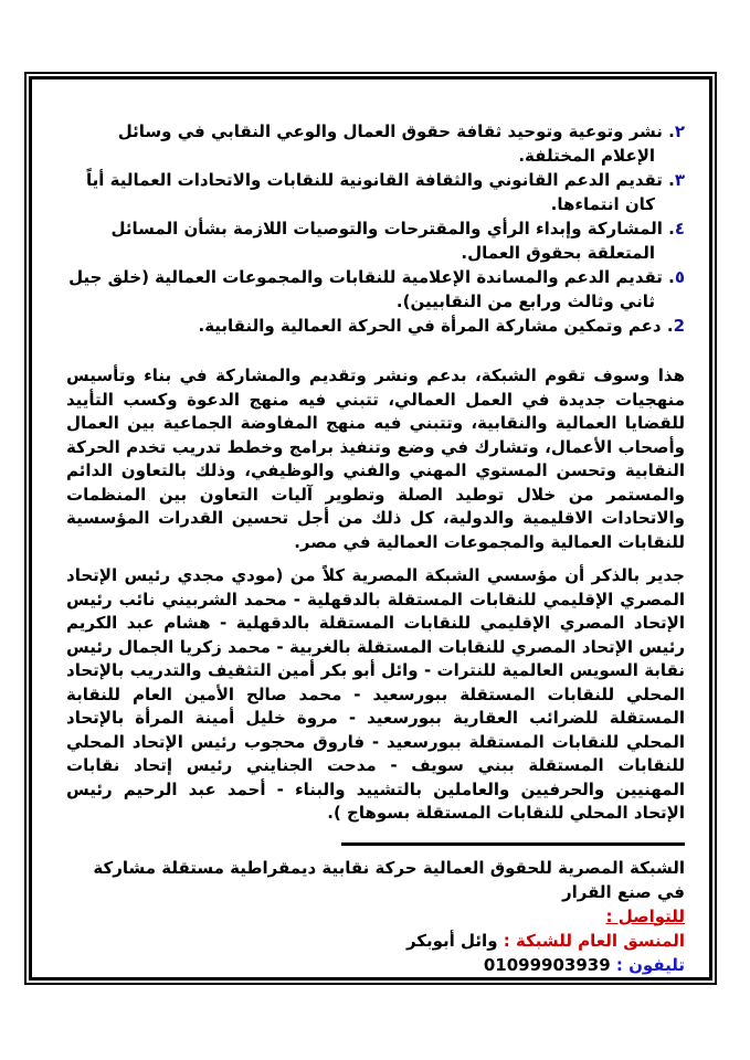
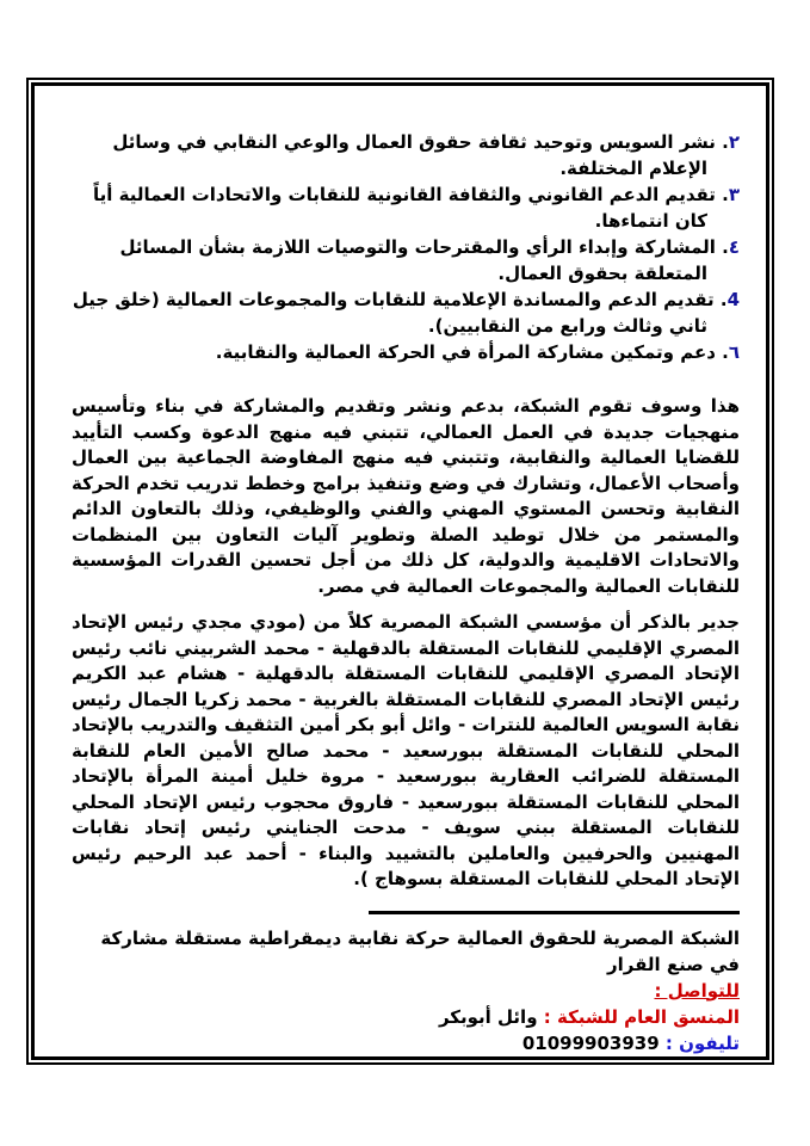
- ٢. نشر وتوعية وتوحيد ثقافة حقوق العمال والوعي النقابي في وسائل الإعلام المختلفة.
+ ٢. نشر السويس وتوحيد ثقافة حقوق العمال والوعي النقابي في وسائل الإعلام المختلفة.
  ٣. تقديم الدعم القانوني والثقافة القانونية للنقابات والاتحادات العمالية أياً كان انتماءها.
  ٤. المشاركة وإبداء الرأي والمقترحات والتوصيات اللازمة بشأن المسائل المتعلقة بحقوق العمال.
- ٥. تقديم الدعم والمساندة الإعلامية للنقابات والمجموعات العمالية (خلق جيل ثاني وثالث ورابع من النقابيين).
+ 4. تقديم الدعم والمساندة الإعلامية للنقابات والمجموعات العمالية (خلق جيل ثاني وثالث ورابع من النقابيين).
- 2. دعم وتمكين مشاركة المرأة في الحركة العمالية والنقابية.
+ ٦. دعم وتمكين مشاركة المرأة في الحركة العمالية والنقابية.
  هذا وسوف تقوم الشبكة، بدعم ونشر وتقديم والمشاركة في بناء وتأسيس منهجيات جديدة في العمل العمالي، تتبني فيه منهج الدعوة وكسب التأييد للقضايا العمالية والنقابية، وتتبني فيه منهج المفاوضة الجماعية بين العمال وأصحاب الأعمال، وتشارك في وضع وتنفيذ برامج وخطط تدريب تخدم الحركة النقابية وتحسن المستوي المهني والفني والوظيفي، وذلك بالتعاون الدائم والمستمر من خلال توطيد الصلة وتطوير آليات التعاون بين المنظمات والاتحادات الاقليمية والدولية، كل ذلك من أجل تحسين القدرات المؤسسية للنقابات العمالية والمجموعات العمالية في مصر.
  جدير بالذكر أن مؤسسي الشبكة المصرية كلاً من (مودي مجدي رئيس الإتحاد المصري الإقليمي للنقابات المستقلة بالدقهلية - محمد الشربيني نائب رئيس الإتحاد المصري الإقليمي للنقابات المستقلة بالدقهلية - هشام عبد الكريم رئيس الإتحاد المصري للنقابات المستقلة بالغربية - محمد زكريا الجمال رئيس نقابة السويس العالمية للنترات - وائل أبو بكر أمين التثقيف والتدريب بالإتحاد المحلي للنقابات المستقلة ببورسعيد - محمد صالح الأمين العام للنقابة المستقلة للضرائب العقارية ببورسعيد - مروة خليل أمينة المرأة بالإتحاد المحلي للنقابات المستقلة ببورسعيد - فاروق محجوب رئيس الإتحاد المحلي للنقابات المستقلة ببني سويف - مدحت الجنايني رئيس إتحاد نقابات المهنيين والحرفيين والعاملين بالتشييد والبناء - أحمد عبد الرحيم رئيس الإتحاد المحلي للنقابات المستقلة بسوهاج ).
  الشبكة المصرية للحقوق العمالية حركة نقابية ديمقراطية مستقلة مشاركة في صنع القرار
  للتواصل :
  المنسق العام للشبكة : وائل أبوبكر
  تليفون : 01099903939
